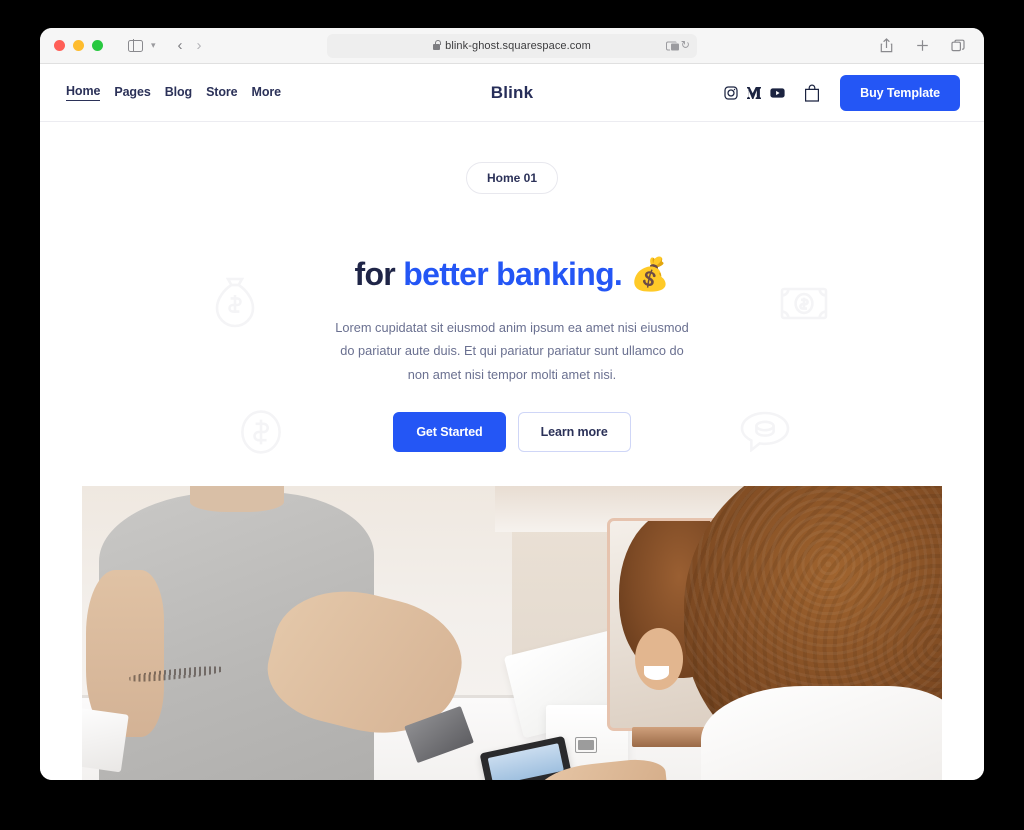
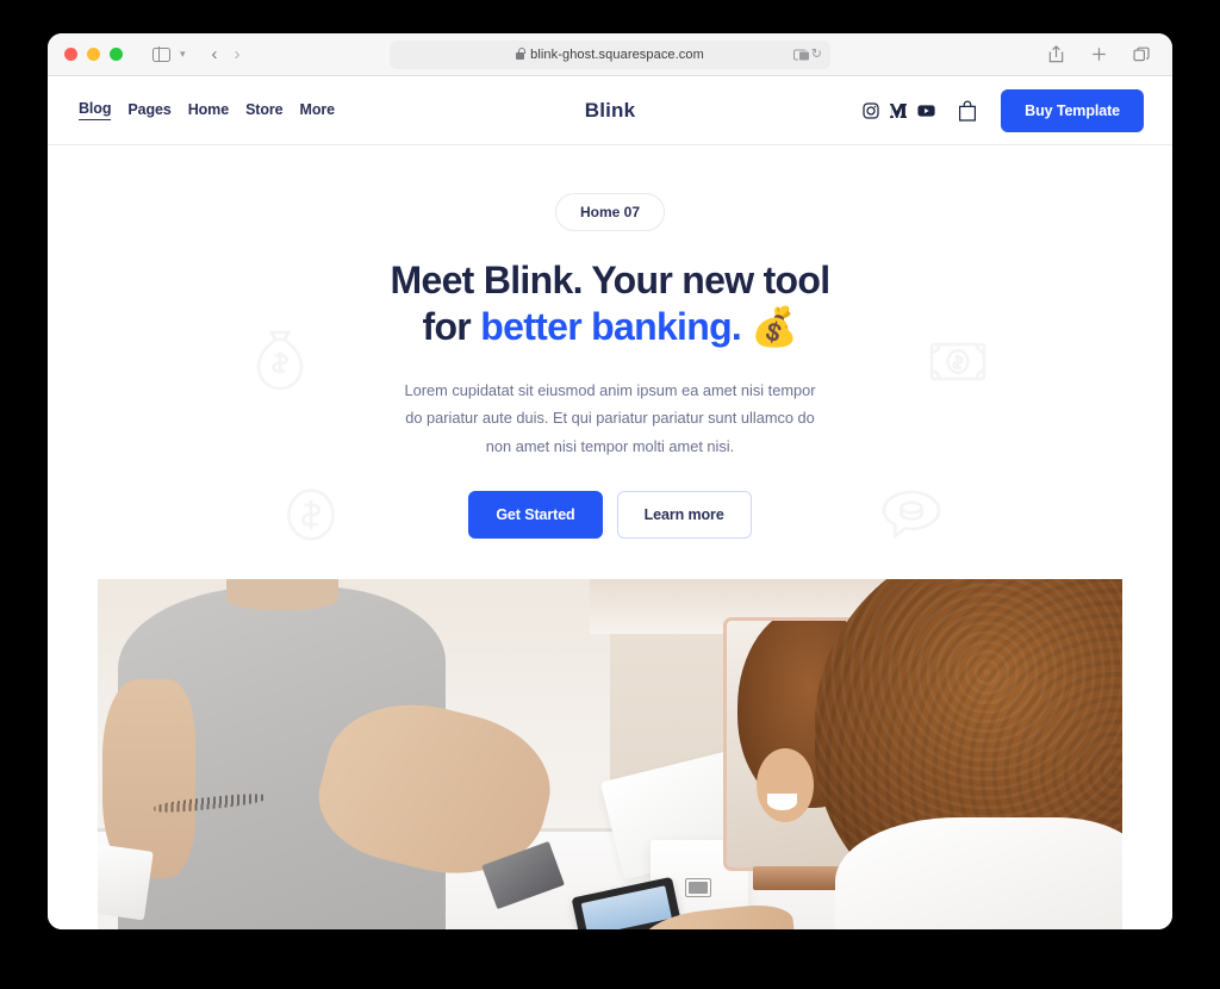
  ▾
  ‹
  ›
  blink-ghost.squarespace.com
  ↻
- Home
+ Blog
  Pages
- Blog
+ Home
  Store
  More
  Blink
  Buy Template
- Home 01
+ Home 07
+ Meet Blink. Your new tool
  for better banking. 💰
- Lorem cupidatat sit eiusmod anim ipsum ea amet nisi eiusmod do pariatur aute duis. Et qui pariatur pariatur sunt ullamco do non amet nisi tempor molti amet nisi.
+ Lorem cupidatat sit eiusmod anim ipsum ea amet nisi tempor do pariatur aute duis. Et qui pariatur pariatur sunt ullamco do non amet nisi tempor molti amet nisi.
  Get Started
  Learn more
